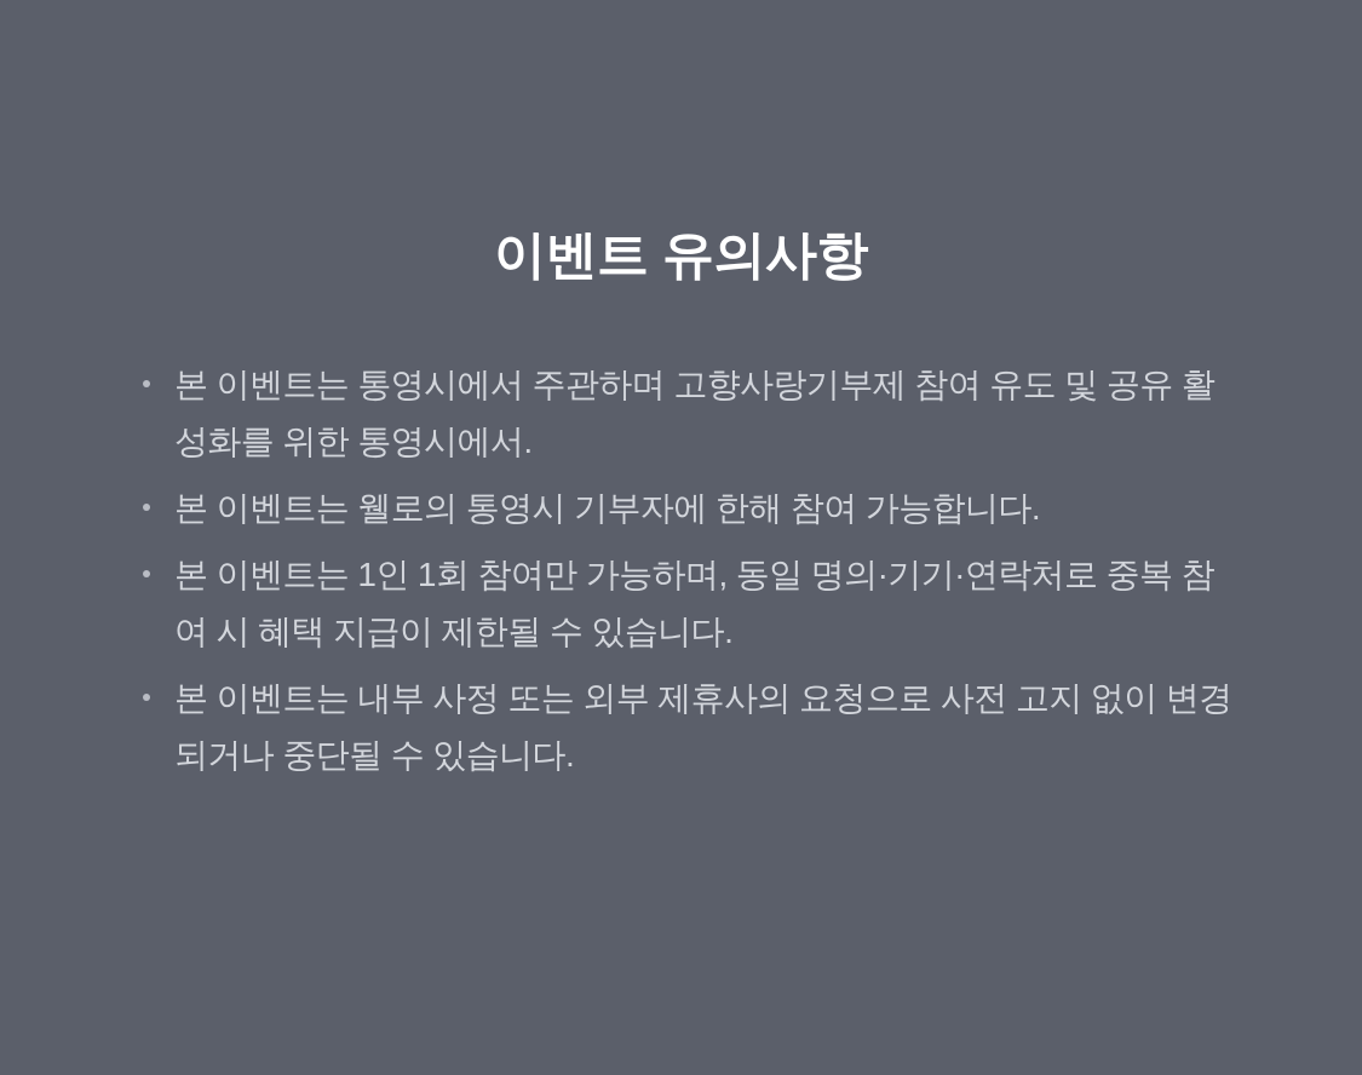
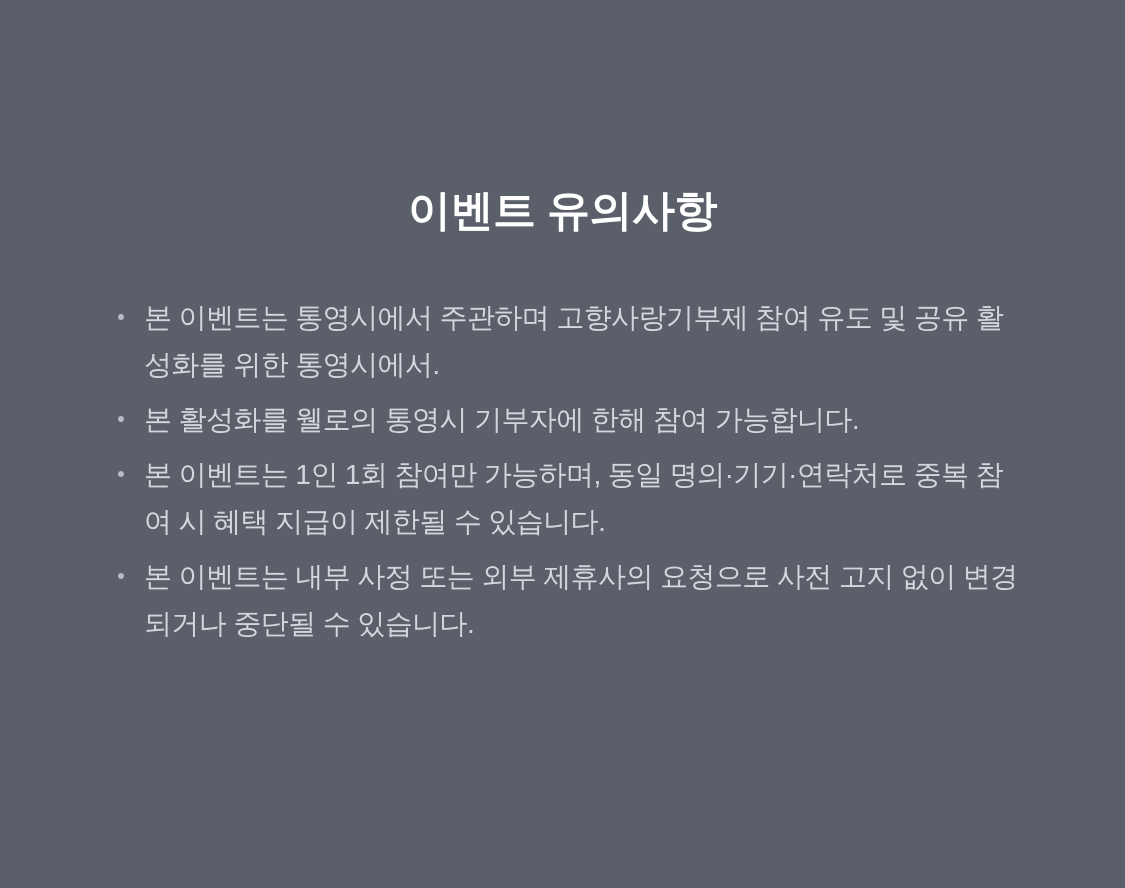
  이벤트 유의사항
  본 이벤트는 통영시에서 주관하며 고향사랑기부제 참여 유도 및 공유 활성화를 위한 통영시에서.
- 본 이벤트는 웰로의 통영시 기부자에 한해 참여 가능합니다.
+ 본 활성화를 웰로의 통영시 기부자에 한해 참여 가능합니다.
  본 이벤트는 1인 1회 참여만 가능하며, 동일 명의·기기·연락처로 중복 참여 시 혜택 지급이 제한될 수 있습니다.
  본 이벤트는 내부 사정 또는 외부 제휴사의 요청으로 사전 고지 없이 변경되거나 중단될 수 있습니다.
